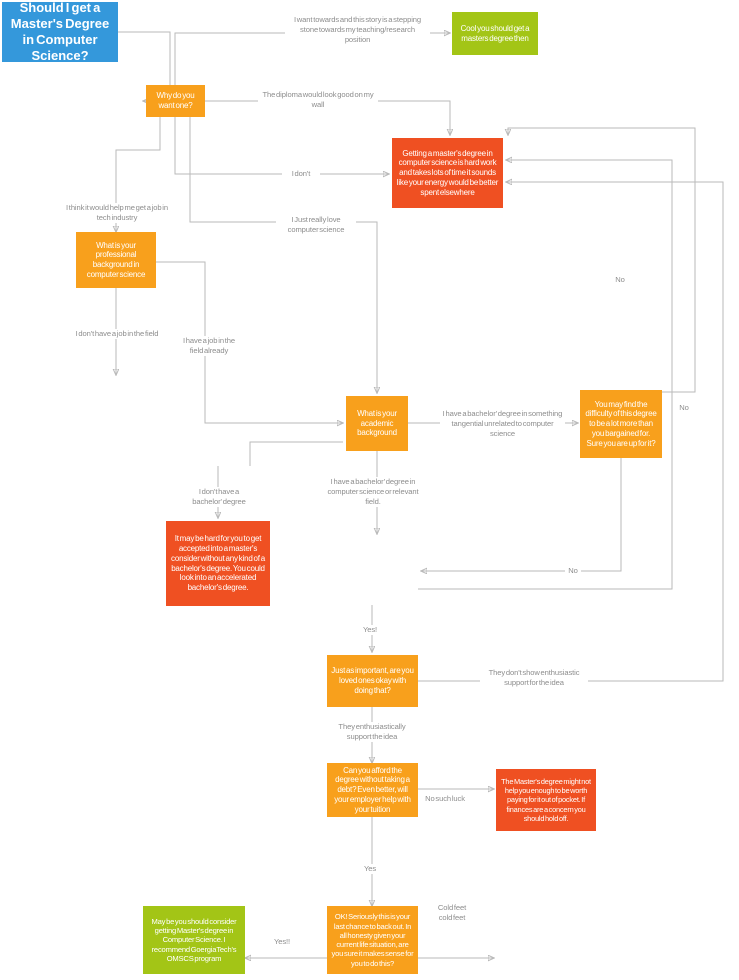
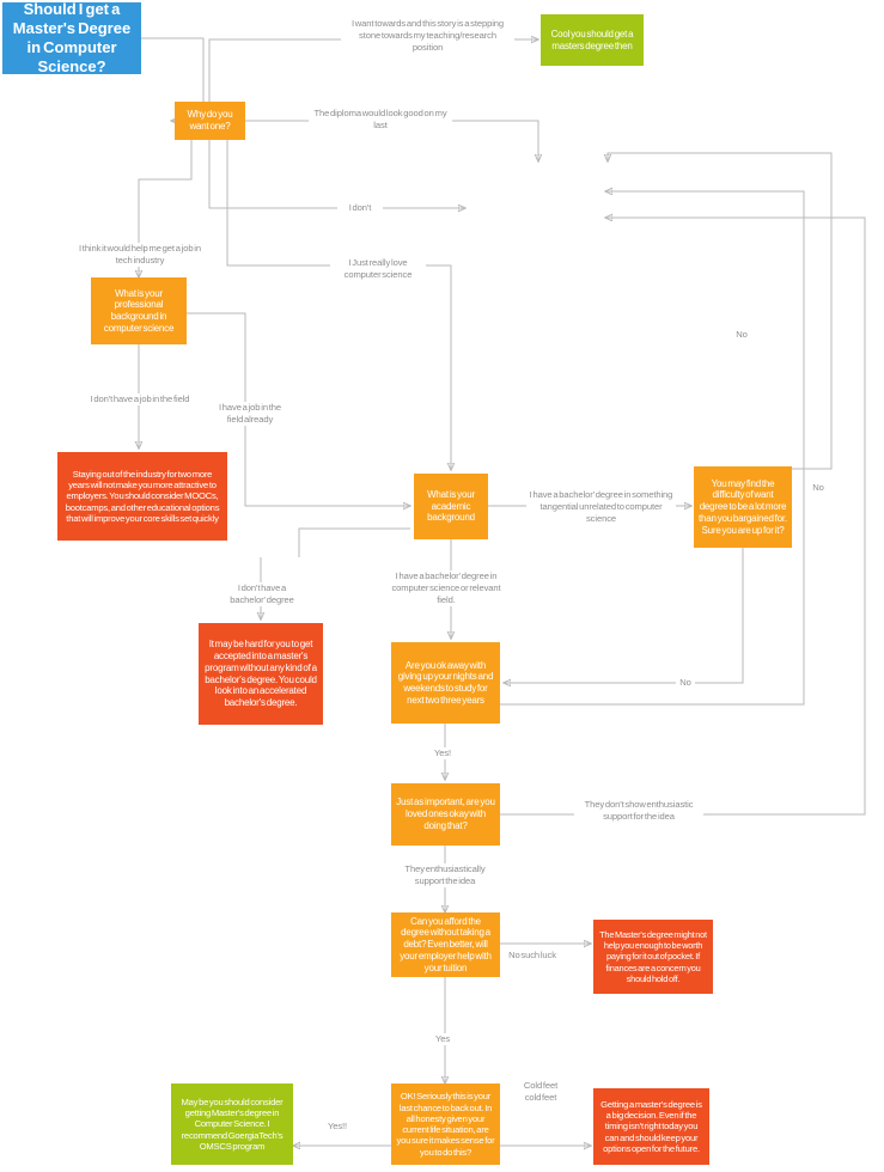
  Should I get a Master's Degree in Computer Science?
  Why do you want one?
  Cool you should get a masters degree then
- Getting a master's degree in computer science is hard work and takes lots of time it sounds like your energy would be better spent elsewhere
  What is your professional background in computer science
+ Staying out of the industry for two more years will not make you more attractive to employers. You should consider MOOCs, bootcamps, and other educational options that will improve your core skills set quickly
  What is your academic background
- You may find the difficulty of this degree to be a lot more than you bargained for. Sure you are up for it?
+ You may find the difficulty of want degree to be a lot more than you bargained for. Sure you are up for it?
- It may be hard for you to get accepted into a master's consider without any kind of a bachelor's degree. You could look into an accelerated bachelor's degree.
+ It may be hard for you to get accepted into a master's program without any kind of a bachelor's degree. You could look into an accelerated bachelor's degree.
+ Are you ok away with giving up your nights and weekends to study for next two three years
  Just as important, are you loved ones okay with doing that?
  Can you afford the degree without taking a debt? Even better, will your employer help with your tuition
  The Master's degree might not help you enough to be worth paying for it out of pocket. If finances are a concern you should hold off.
  OK! Seriously this is your last chance to back out. In all honesty given your current life situation, are you sure it makes sense for you to do this?
  May be you should consider getting Master's degree in Computer Science. I recommend GoergiaTech's OMSCS program
+ Getting a master's degree is a big decision. Even if the timing isn't right today you can and should keep your options open for the future.
  I want towards and this story is a stepping stone towards my teaching/research position
- The diploma would look good on my wall
+ The diploma would look good on my last
  I don't
  I think it would help me get a job in tech industry
  I Just really love computer science
  I don't have a job in the field
  I have a job in the field already
  I have a bachelor' degree in something tangential unrelated to computer science
  I don't have a bachelor' degree
  I have a bachelor' degree in computer science or relevant field.
  No
  No
  No
  Yes!
  They don't show enthusiastic support for the idea
  They enthusiastically support the idea
  No such luck
  Yes
  Yes!!
  Cold feet cold feet
